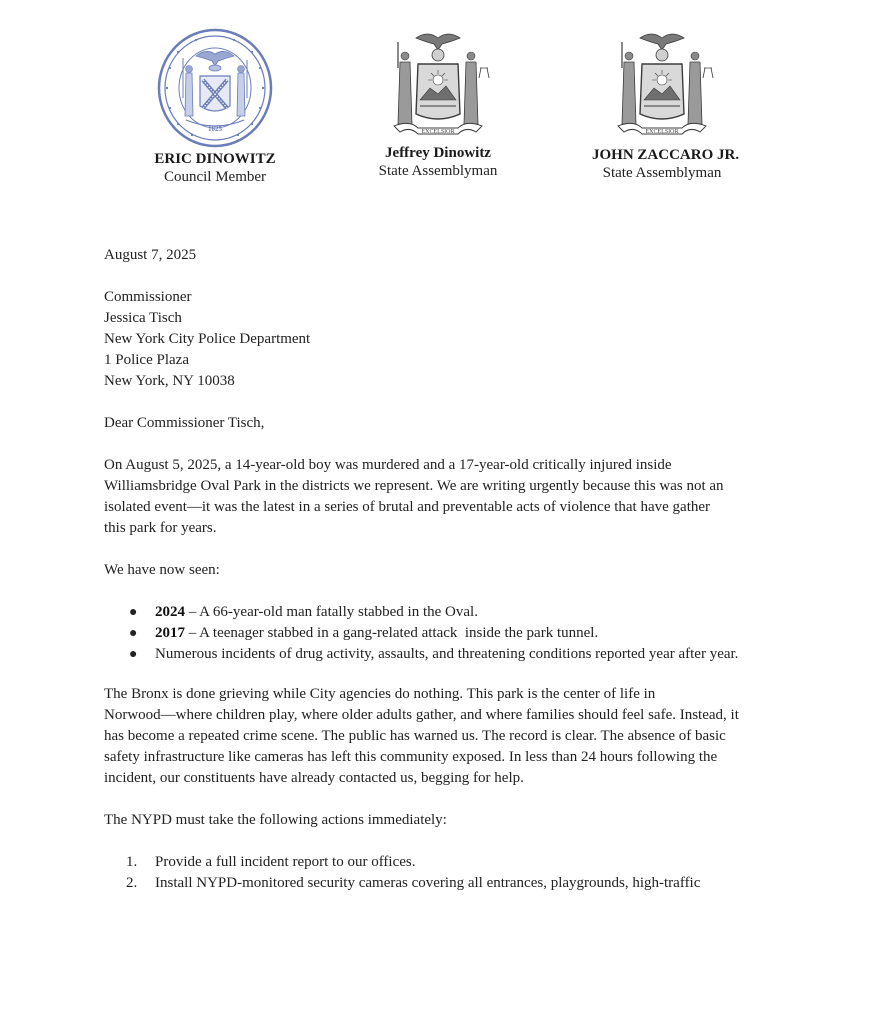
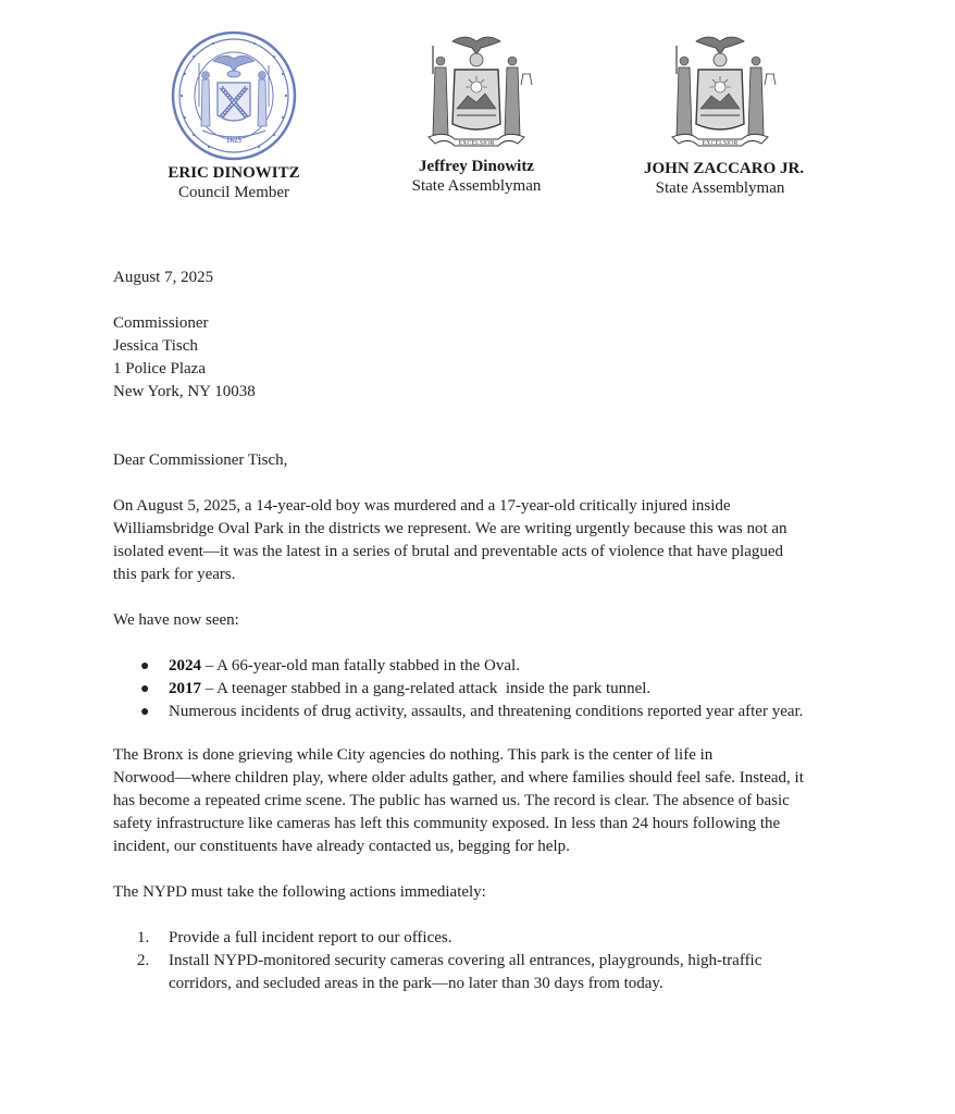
  1625
  ERIC DINOWITZ
  Council Member
  Jeffrey Dinowitz
  State Assemblyman
  JOHN ZACCARO JR.
  State Assemblyman
  August 7, 2025
  Commissioner
  Jessica Tisch
- New York City Police Department
  1 Police Plaza
  New York, NY 10038
  Dear Commissioner Tisch,
  On August 5, 2025, a 14-year-old boy was murdered and a 17-year-old critically injured inside
  Williamsbridge Oval Park in the districts we represent. We are writing urgently because this was not an
- isolated event—it was the latest in a series of brutal and preventable acts of violence that have gather
+ isolated event—it was the latest in a series of brutal and preventable acts of violence that have plagued
  this park for years.
  We have now seen:
  ●
  2024 – A 66-year-old man fatally stabbed in the Oval.
  ●
  2017 – A teenager stabbed in a gang-related attack inside the park tunnel.
  ●
  Numerous incidents of drug activity, assaults, and threatening conditions reported year after year.
  The Bronx is done grieving while City agencies do nothing. This park is the center of life in
  Norwood—where children play, where older adults gather, and where families should feel safe. Instead, it
  has become a repeated crime scene. The public has warned us. The record is clear. The absence of basic
  safety infrastructure like cameras has left this community exposed. In less than 24 hours following the
  incident, our constituents have already contacted us, begging for help.
  The NYPD must take the following actions immediately:
  1.
  Provide a full incident report to our offices.
  2.
  Install NYPD-monitored security cameras covering all entrances, playgrounds, high-traffic
+ corridors, and secluded areas in the park—no later than 30 days from today.
